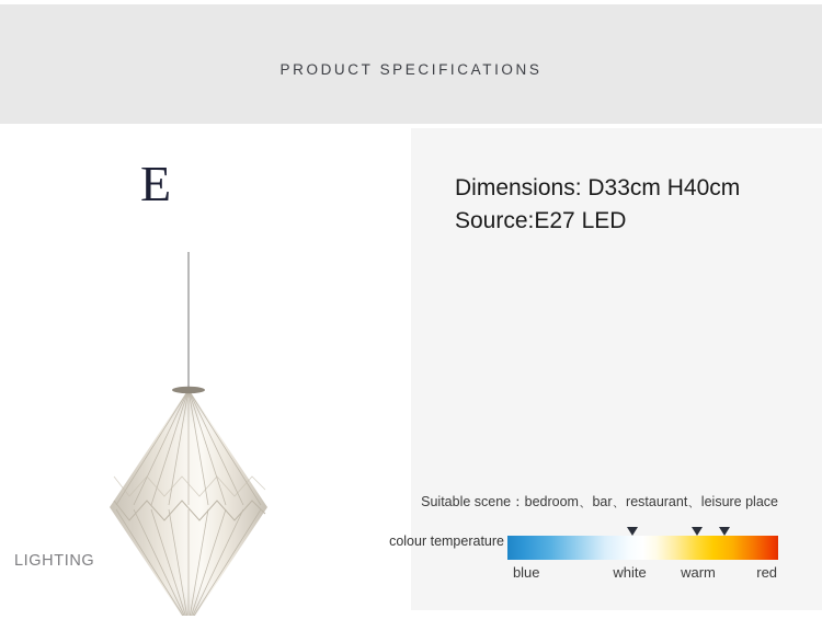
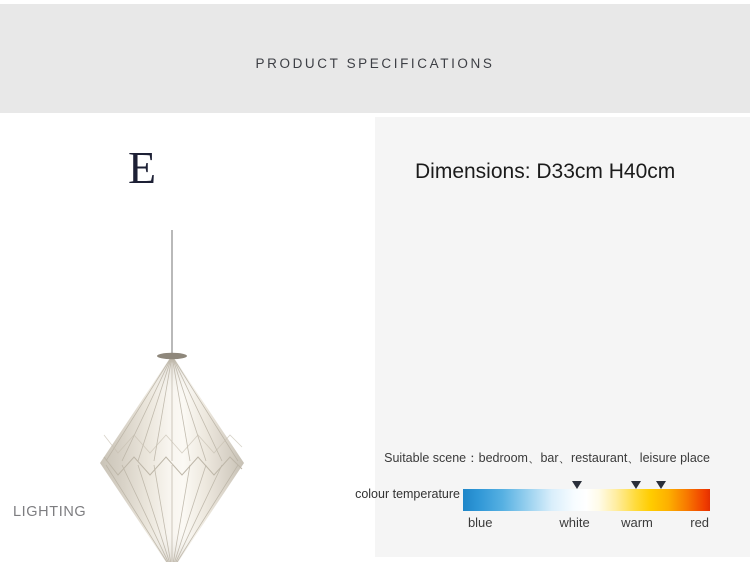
  PRODUCT SPECIFICATIONS
  E
  LIGHTING
  Dimensions: D33cm H40cm
- Source:E27 LED
  Suitable scene：bedroom、bar、restaurant、leisure place
  colour temperature
  blue
  white
  warm
  red
